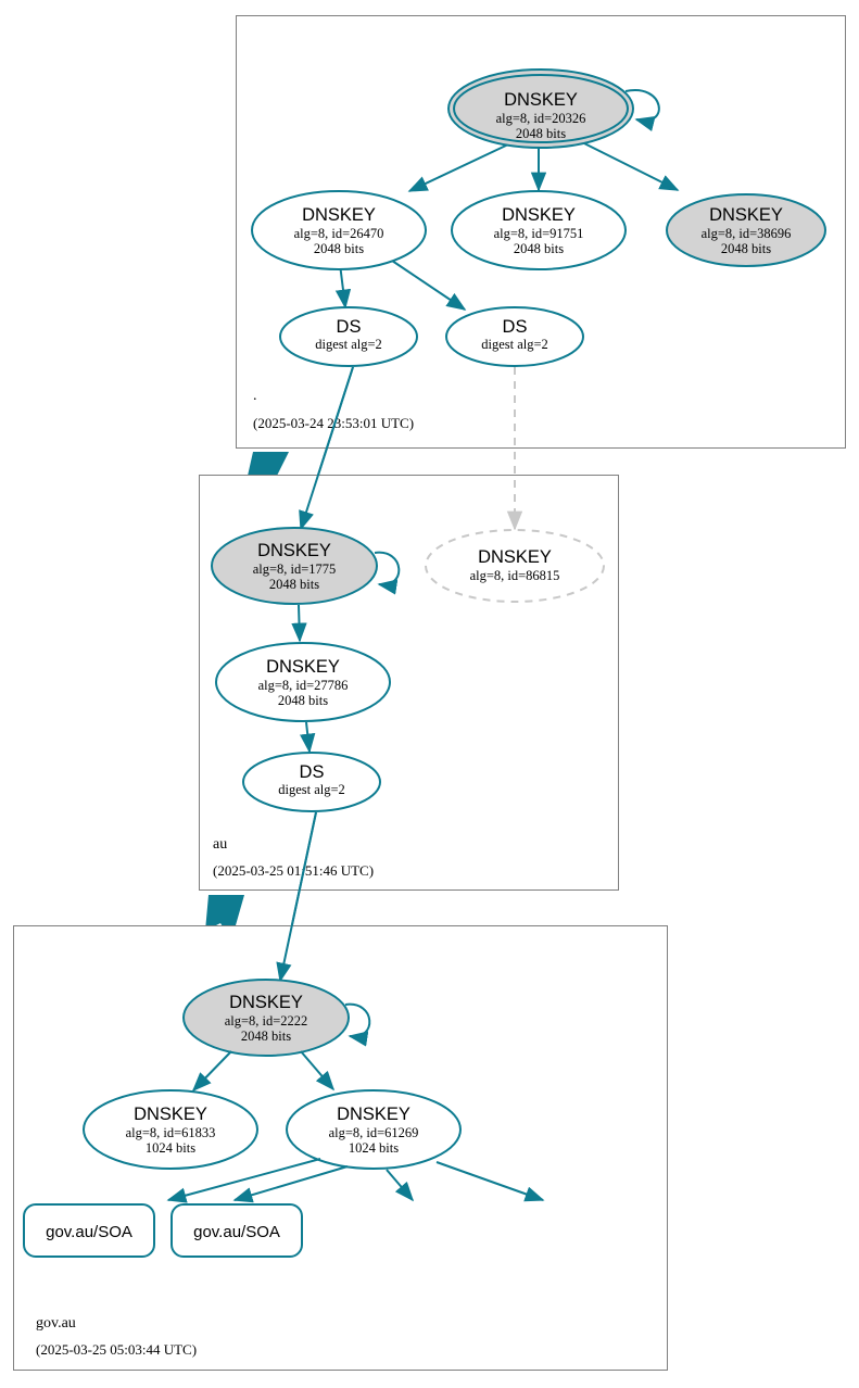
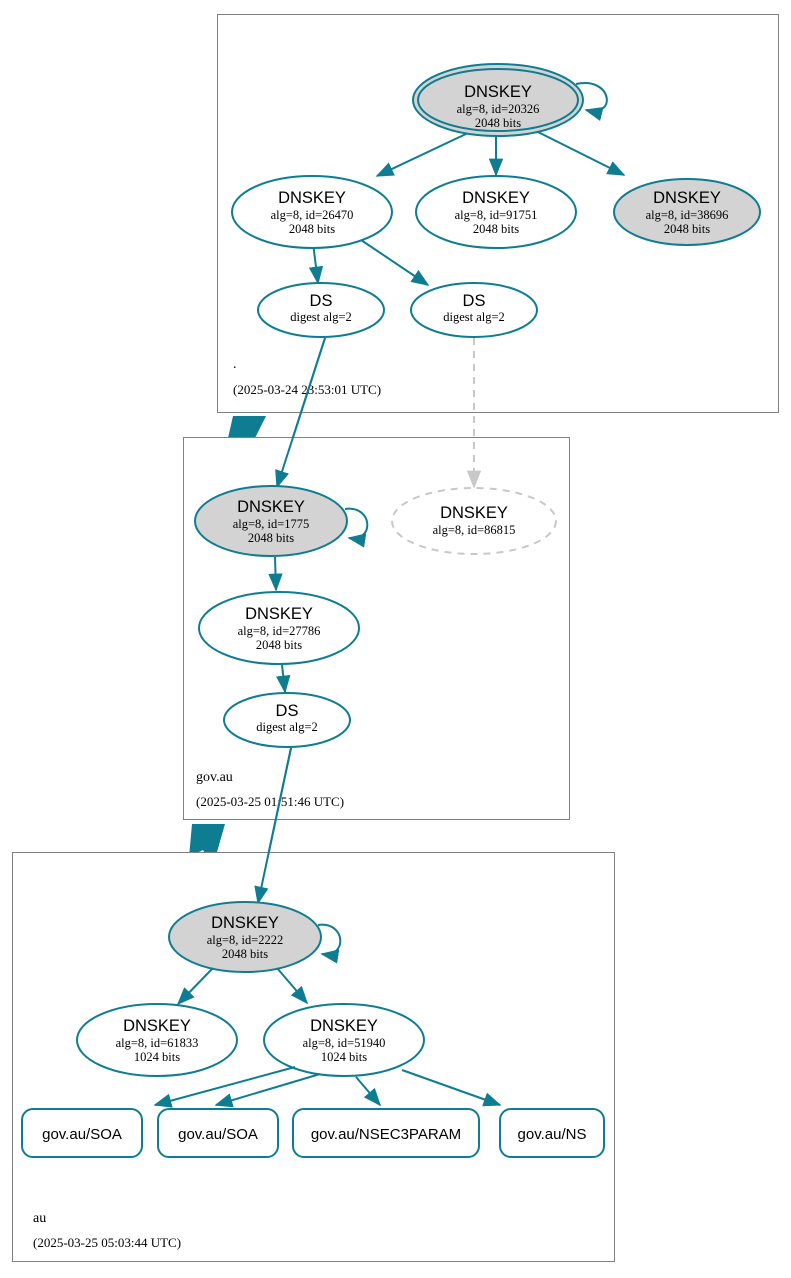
  DNSKEY
  alg=8, id=20326
  2048 bits
  DNSKEY
  alg=8, id=26470
  2048 bits
  DNSKEY
  alg=8, id=91751
  2048 bits
  DNSKEY
  alg=8, id=38696
  2048 bits
  DS
  digest alg=2
  DS
  digest alg=2
  .
  (2025-03-24 23:53:01 UTC)
  DNSKEY
  alg=8, id=1775
  2048 bits
  DNSKEY
  alg=8, id=86815
  DNSKEY
  alg=8, id=27786
  2048 bits
  DS
  digest alg=2
- au
+ gov.au
  (2025-03-25 0151:46 UTC)
  DNSKEY
  alg=8, id=2222
  2048 bits
  DNSKEY
  alg=8, id=61833
  1024 bits
  DNSKEY
- alg=8, id=61269
+ alg=8, id=51940
  1024 bits
  gov.au/SOA
  gov.au/SOA
+ gov.au/NSEC3PARAM
+ gov.au/NS
- gov.au
+ au
  (2025-03-25 05:03:44 UTC)
